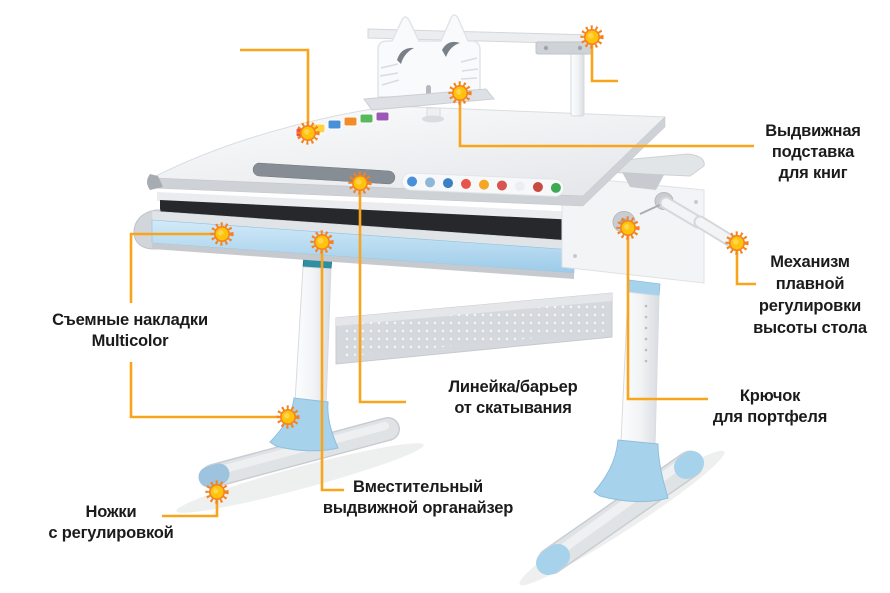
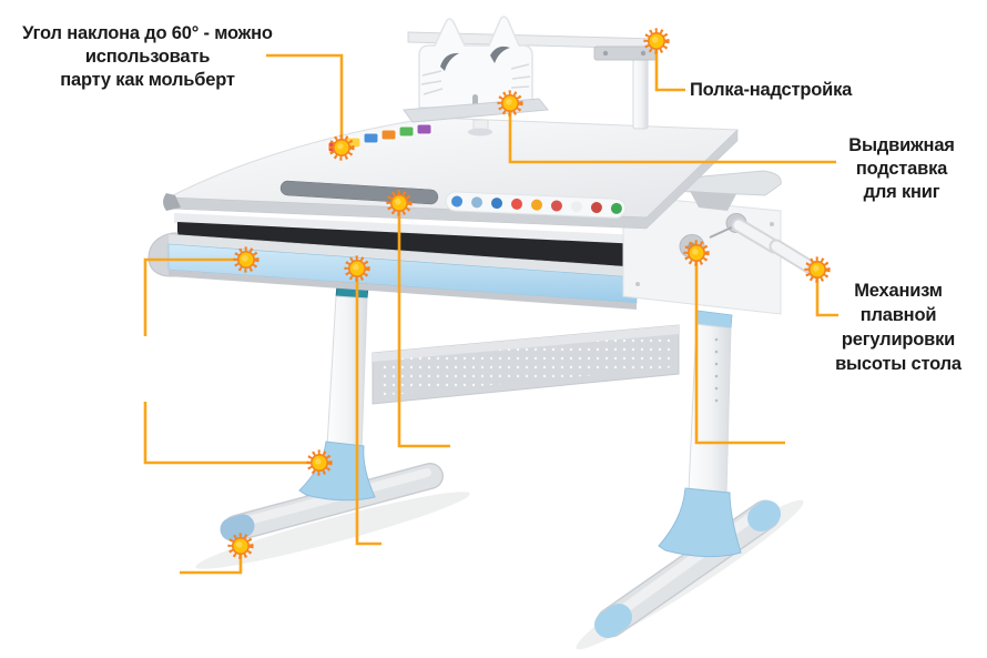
+ Угол наклона до 60° - можно
+ использовать
+ парту как мольберт
+ Полка-надстройка
  Выдвижная
  подставка
  для книг
  Механизм
  плавной
  регулировки
  высоты стола
- Крючок
- для портфеля
- Съемные накладки
- Multicolor
- Линейка/барьер
- от скатывания
- Вместительный
- выдвижной органайзер
- Ножки
- с регулировкой
